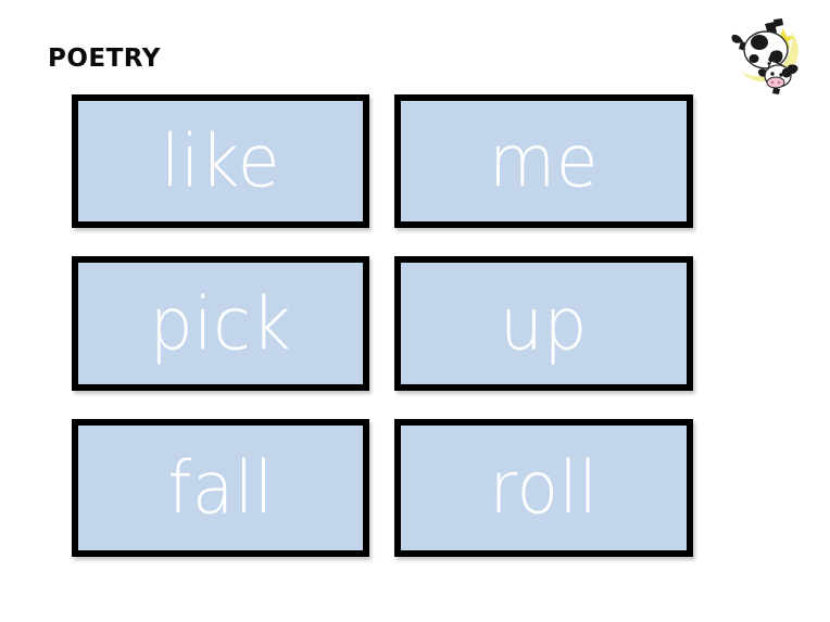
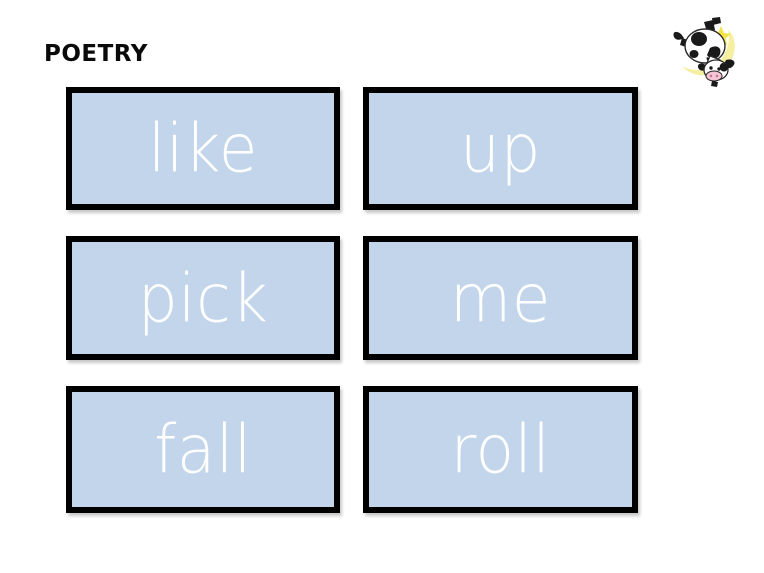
  POETRY
  like
- me
+ up
  pick
- up
+ me
  fall
  roll
